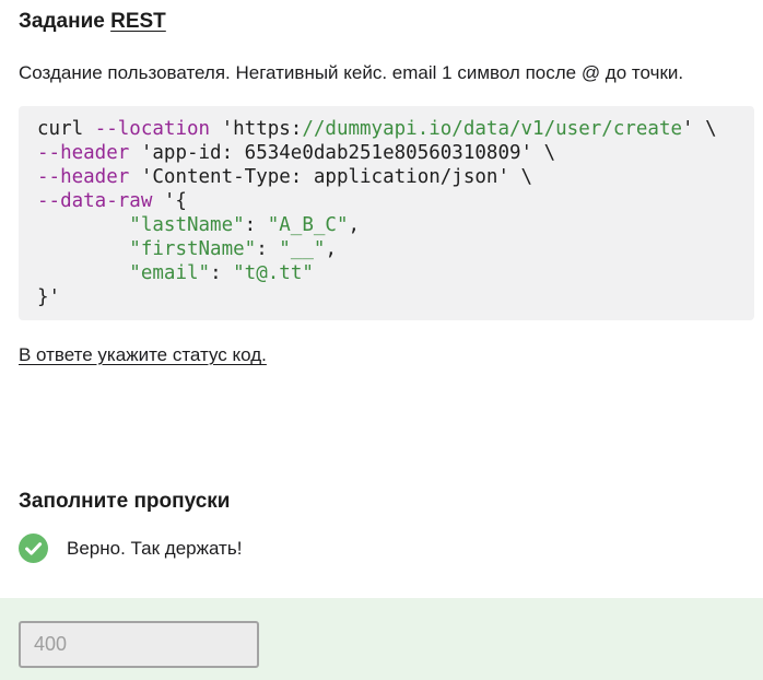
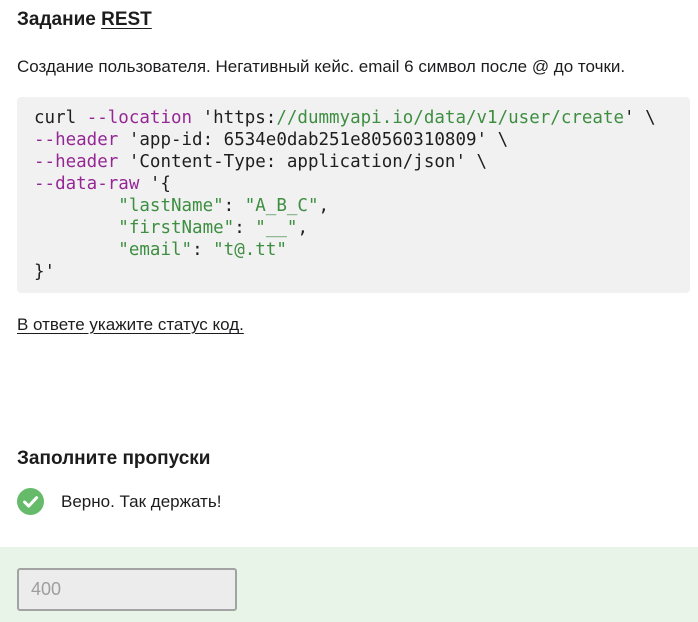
  Задание REST
- Создание пользователя. Негативный кейс. email 1 символ после @ до точки.
+ Создание пользователя. Негативный кейс. email 6 символ после @ до точки.
  curl --location 'https://dummyapi.io/data/v1/user/create' \
  --header 'app-id: 6534e0dab251e80560310809' \
  --header 'Content-Type: application/json' \
  --data-raw '{
  "lastName": "A_B_C",
  "firstName": "__",
  "email": "t@.tt"
  }'
  В ответе укажите статус код.
  Заполните пропуски
  Верно. Так держать!
  400
